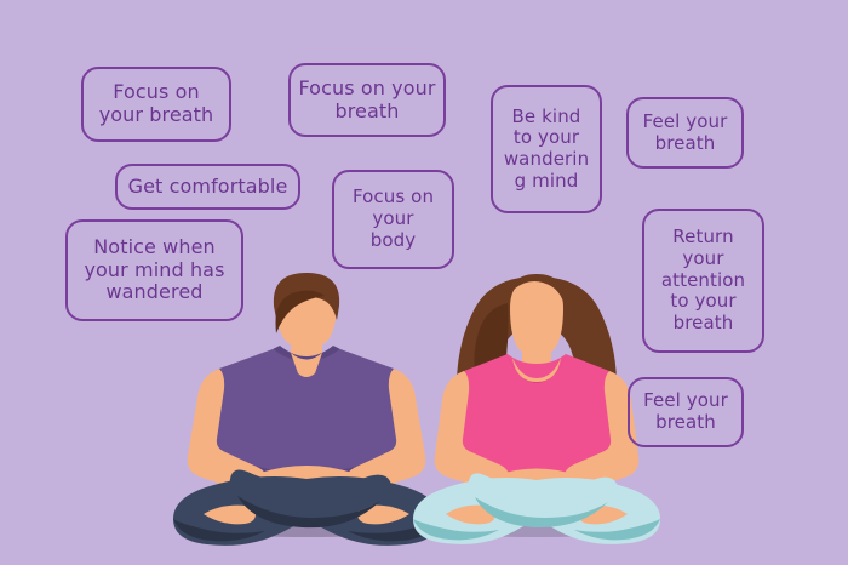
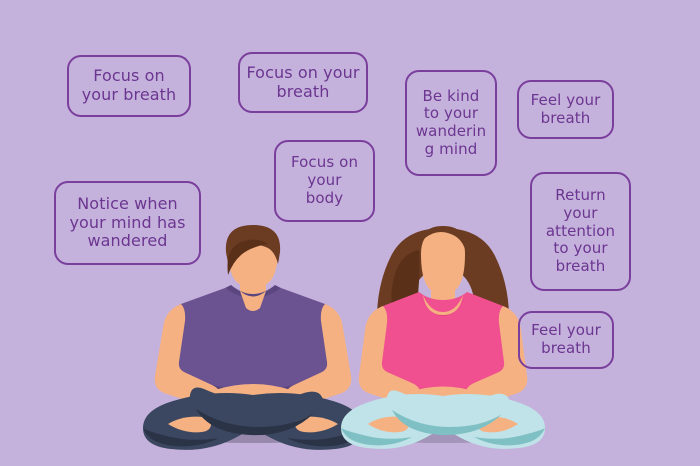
  Focus on
  your breath
  Focus on your
  breath
  Be kind
  to your
  wanderin
  g mind
  Feel your
  breath
- Get comfortable
  Focus on
  your
  body
  Return
  your
  attention
  to your
  breath
  Notice when
  your mind has
  wandered
  Feel your
  breath
